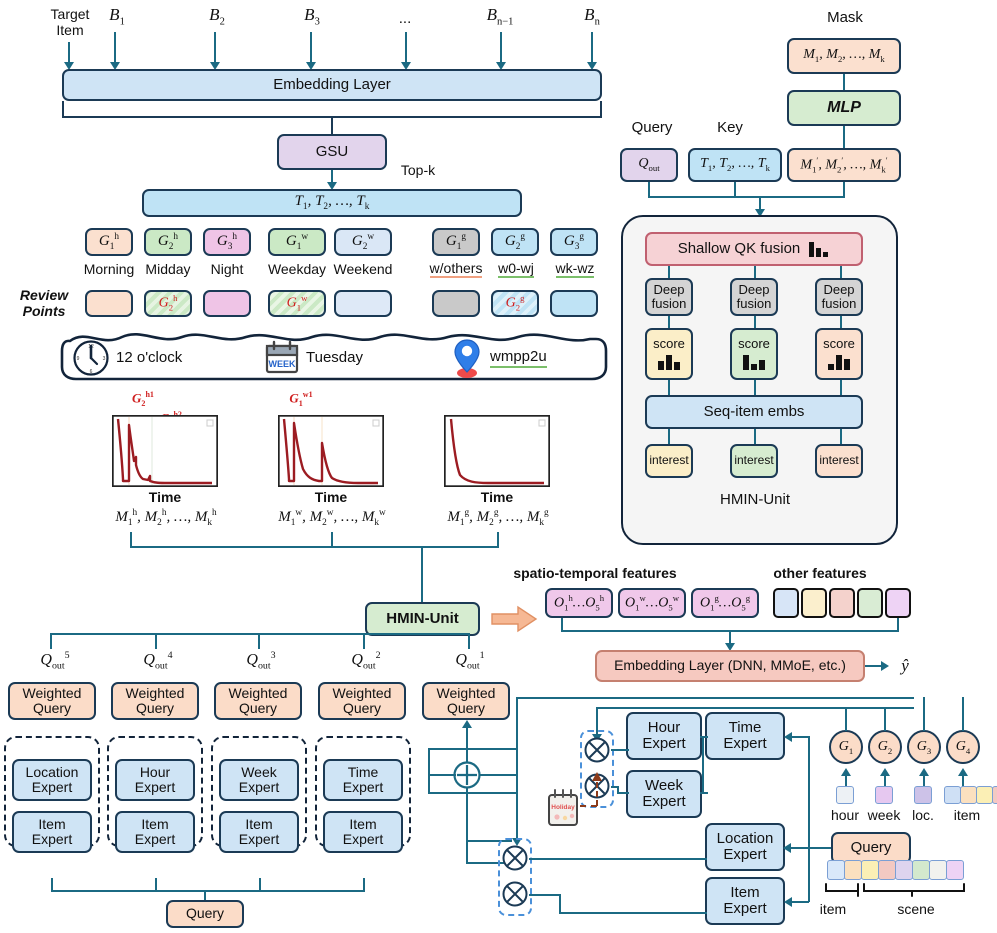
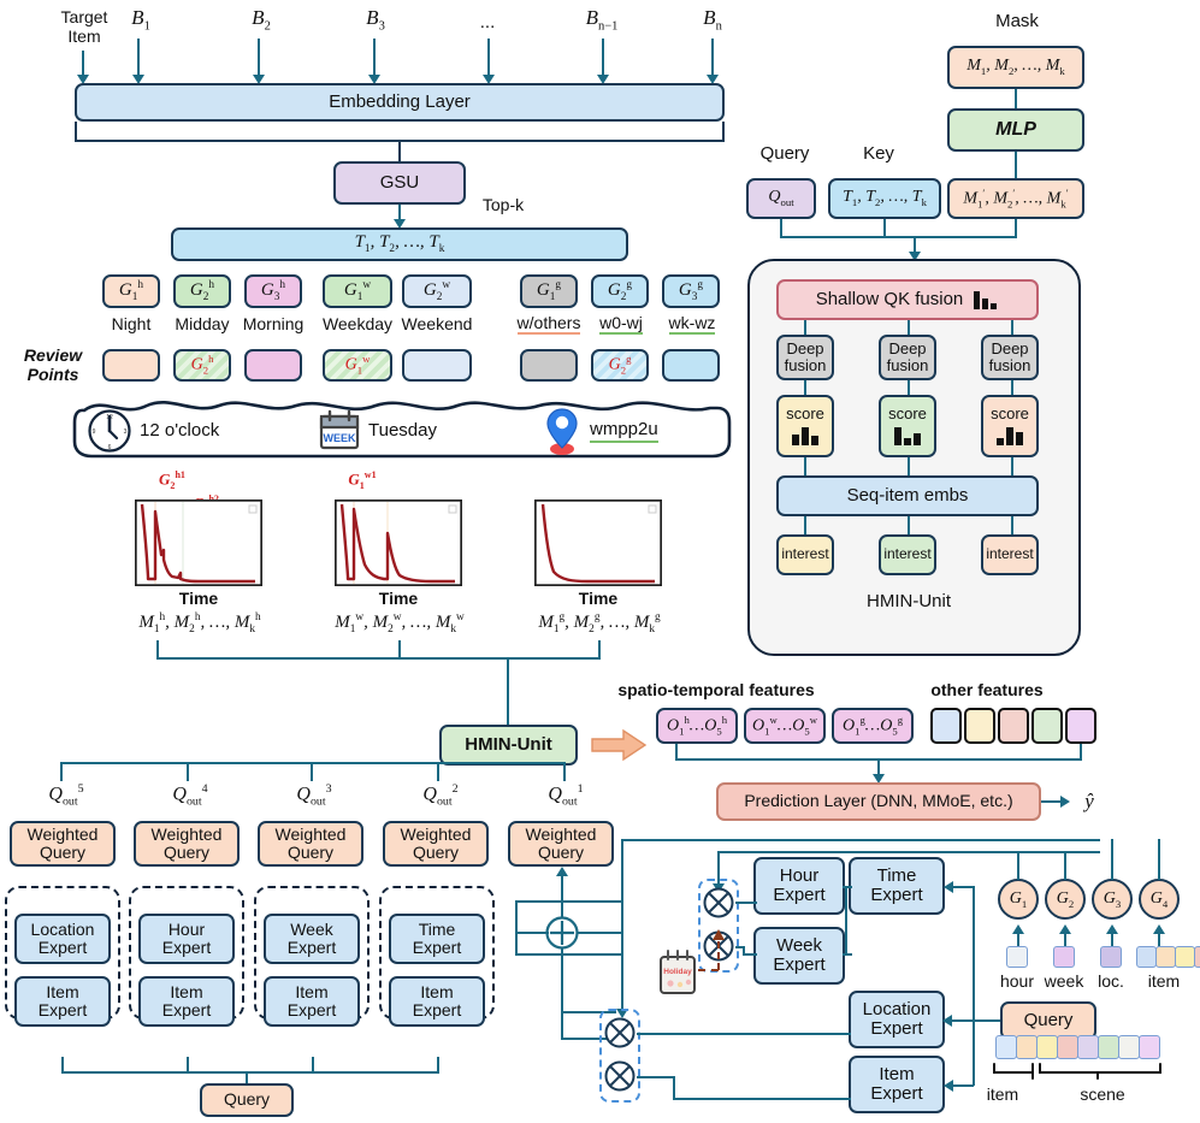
  Target Item
  B1
  B2
  B3
  ...
  Bn−1
  Bn
  Embedding Layer
  GSU
  Top-k
  T1, T2, …, Tk
  G1h
  G2h
  G3h
  G1w
  G2w
  G1g
  G2g
  G3g
- Morning
+ Night
  Midday
- Night
+ Morning
  Weekday
  Weekend
  w/others
  w0-wj
  wk-wz
  Review
  Points
  G2h
  G1w
  G2g
  12 o'clock
  WEEK
  Tuesday
  wmpp2u
  G2h1
  Time
  M1h, M2h, …, Mkh
  G1w1
  Time
  M1w, M2w, …, Mkw
  Time
  M1g, M2g, …, Mkg
  Mask
  M1, M2, …, Mk
  MLP
  Query
  Key
  Qout
  T1, T2, …, Tk
  M1′, M2′, …, Mk′
  Shallow QK fusion
  Deep
  fusion
  Deep
  fusion
  Deep
  fusion
  score
  score
  score
  Seq-item embs
  interest
  interest
  interest
  HMIN-Unit
  HMIN-Unit
  spatio-temporal features
  other features
  O1h…O5h
  O1w…O5w
  O1g…O5g
- Embedding Layer (DNN, MMoE, etc.)
+ Prediction Layer (DNN, MMoE, etc.)
  ŷ
  Qout5
  Qout4
  Qout3
  Qout2
  Qout1
  Weighted
  Query
  Weighted
  Query
  Weighted
  Query
  Weighted
  Query
  Weighted
  Query
  Location
  Expert
  Hour
  Expert
  Week
  Expert
  Time
  Expert
  Item
  Expert
  Item
  Expert
  Item
  Expert
  Item
  Expert
  Query
  Hour
  Expert
  Week
  Expert
  Time
  Expert
  Location
  Expert
  Item
  Expert
  Query
  G1
  G2
  G3
  G4
  hour
  week
  loc.
  item
  item
  scene
